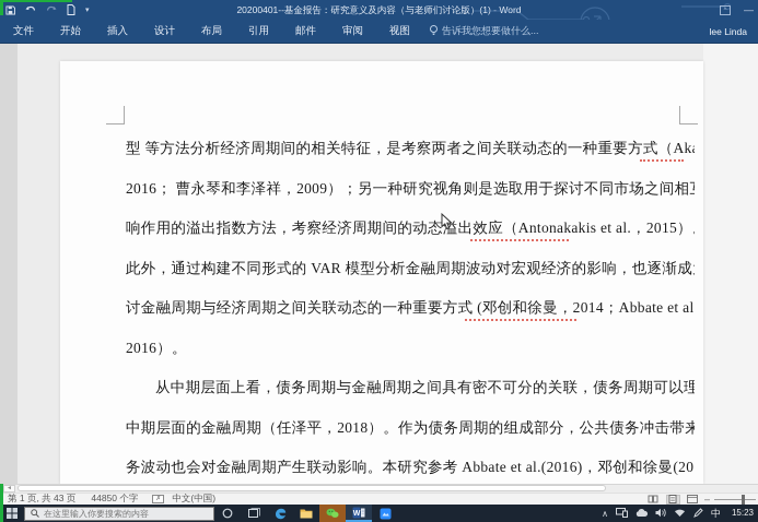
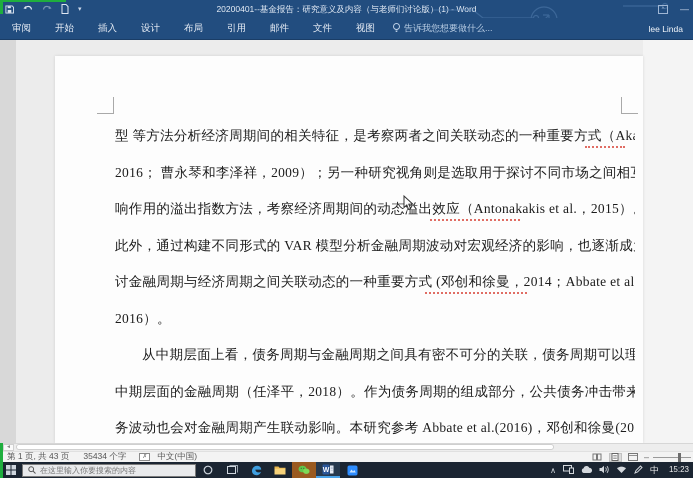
  20200401--基金报告：研究意义及内容（与老师们讨论版）(1) - Word
  —
- 文件
+ 审阅
  开始
  插入
  设计
  布局
  引用
  邮件
- 审阅
+ 文件
  视图
  告诉我您想要做什么...
  lee Linda
  型 等方法分析经济周期间的相关特征，是考察两者之间关联动态的一种重要方式（Ak
  2016； 曹永琴和李泽祥，2009）；另一种研究视角则是选取用于探讨不同市场之间相
  响作用的溢出指数方法，考察经济周期间的动态溢出效应（Antonakakis et al.，2015）
  此外，通过构建不同形式的 VAR 模型分析金融周期波动对宏观经济的影响，也逐渐成
  讨金融周期与经济周期之间关联动态的一种重要方式 (邓创和徐曼，2014；Abbate et al
  2016）。
  从中期层面上看，债务周期与金融周期之间具有密不可分的关联，债务周期可以理
  中期层面的金融周期（任泽平，2018）。作为债务周期的组成部分，公共债务冲击带来
  务波动也会对金融周期产生联动影响。本研究参考 Abbate et al.(2016)，邓创和徐曼(20
  第 1 页, 共 43 页
- 44850 个字
+ 35434 个字
  中文(中国)
  –
  在这里输入你要搜索的内容
  ∧
  中
  15:23
